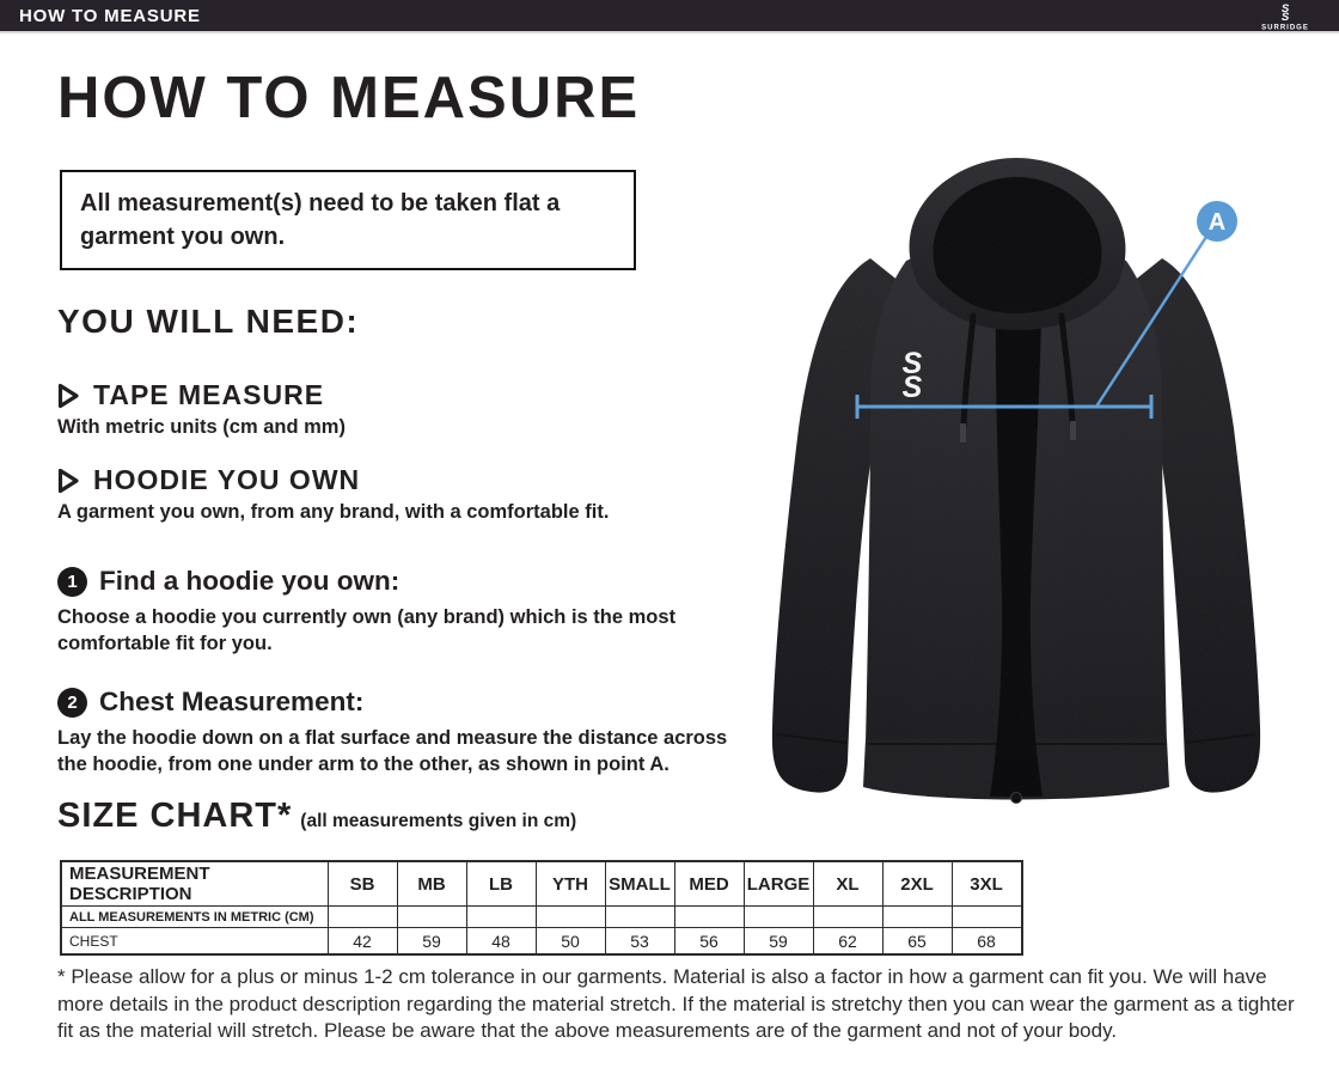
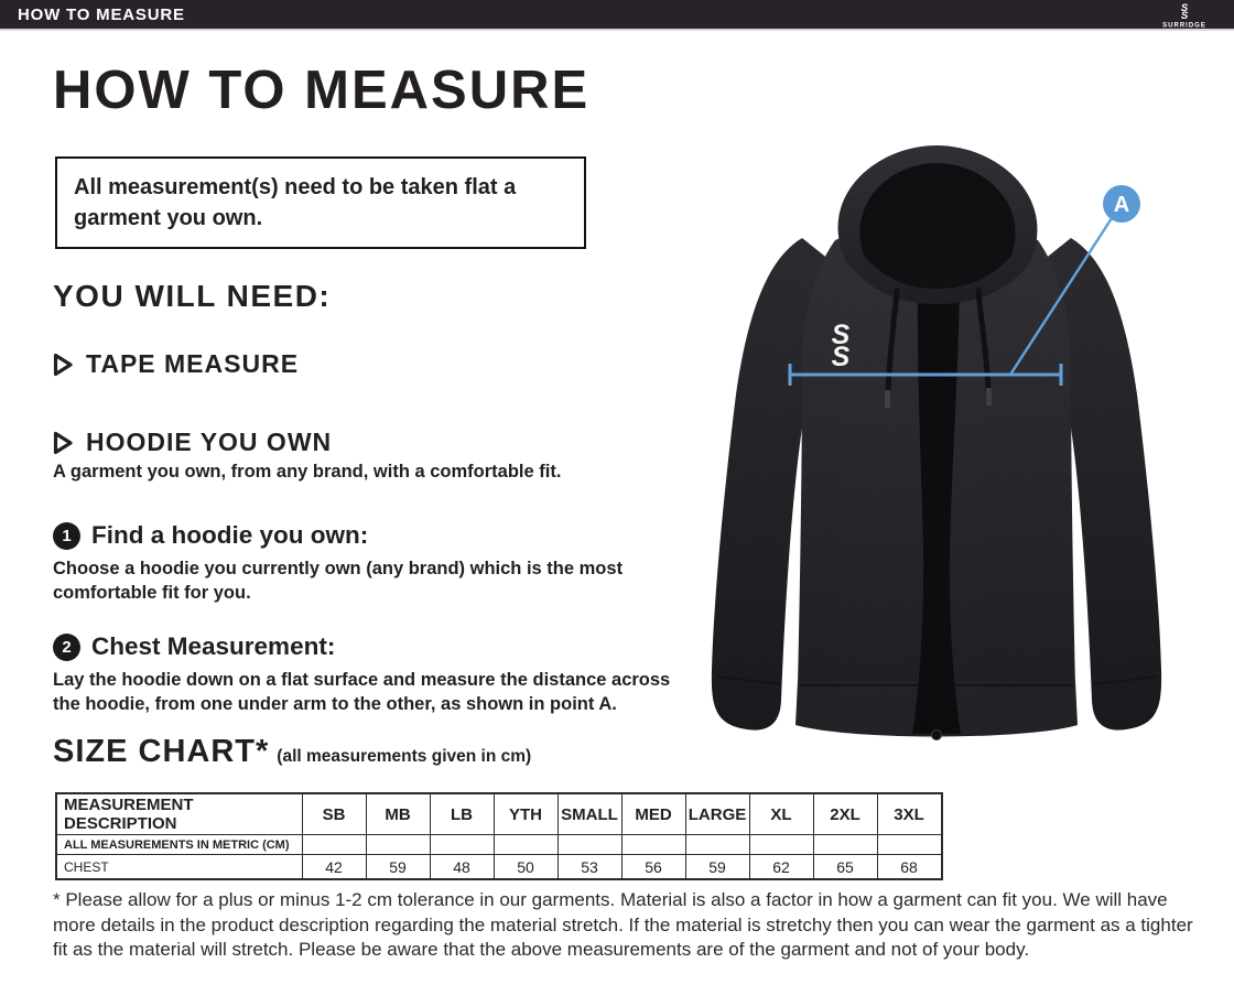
  HOW TO MEASURE
  S
  S
  HOW TO MEASURE
  All measurement(s) need to be taken flat a garment you own.
  YOU WILL NEED:
  TAPE MEASURE
- With metric units (cm and mm)
  HOODIE YOU OWN
  A garment you own, from any brand, with a comfortable fit.
  1
  Find a hoodie you own:
  Choose a hoodie you currently own (any brand) which is the most comfortable fit for you.
  2
  Chest Measurement:
  Lay the hoodie down on a flat surface and measure the distance across the hoodie, from one under arm to the other, as shown in point A.
  SIZE CHART* (all measurements given in cm)
  MEASUREMENT DESCRIPTION	SB	MB	LB	YTH	SMALL	MED	LARGE	XL	2XL	3XL
  ALL MEASUREMENTS IN METRIC (CM)
  CHEST	42	59	48	50	53	56	59	62	65	68
  * Please allow for a plus or minus 1-2 cm tolerance in our garments. Material is also a factor in how a garment can fit you. We will have more details in the product description regarding the material stretch. If the material is stretchy then you can wear the garment as a tighter fit as the material will stretch. Please be aware that the above measurements are of the garment and not of your body.
  S
  S
  A
